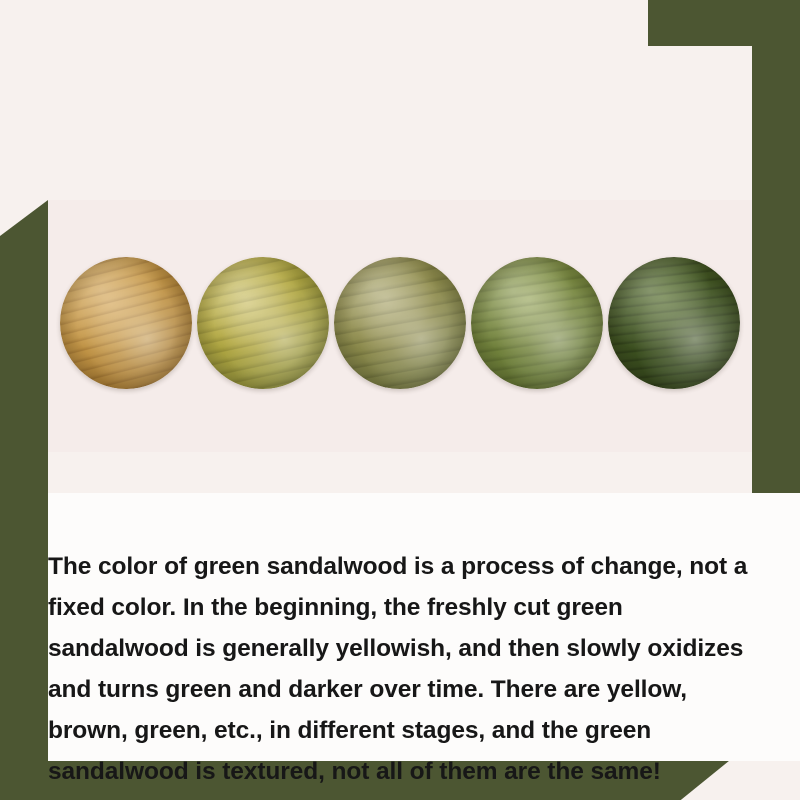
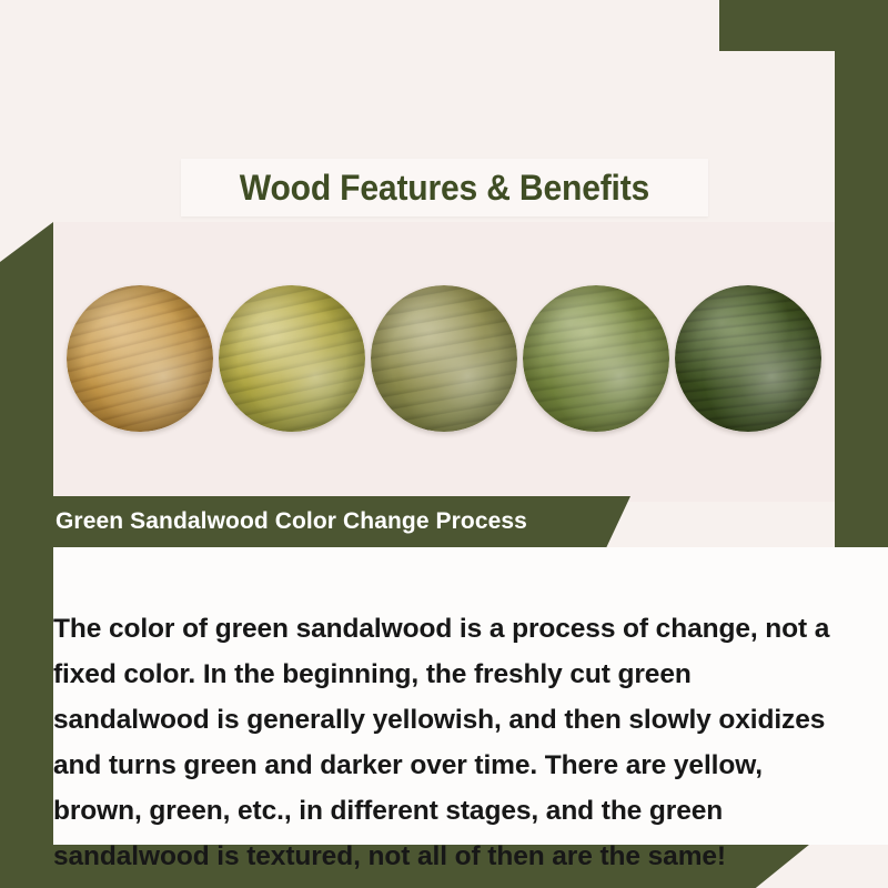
+ Wood Features & Benefits
+ Green Sandalwood Color Change Process
- The color of green sandalwood is a process of change, not a fixed color. In the beginning, the freshly cut green sandalwood is generally yellowish, and then slowly oxidizes and turns green and darker over time. There are yellow, brown, green, etc., in different stages, and the green sandalwood is textured, not all of them are the same!
+ The color of green sandalwood is a process of change, not a fixed color. In the beginning, the freshly cut green sandalwood is generally yellowish, and then slowly oxidizes and turns green and darker over time. There are yellow, brown, green, etc., in different stages, and the green sandalwood is textured, not all of then are the same!
